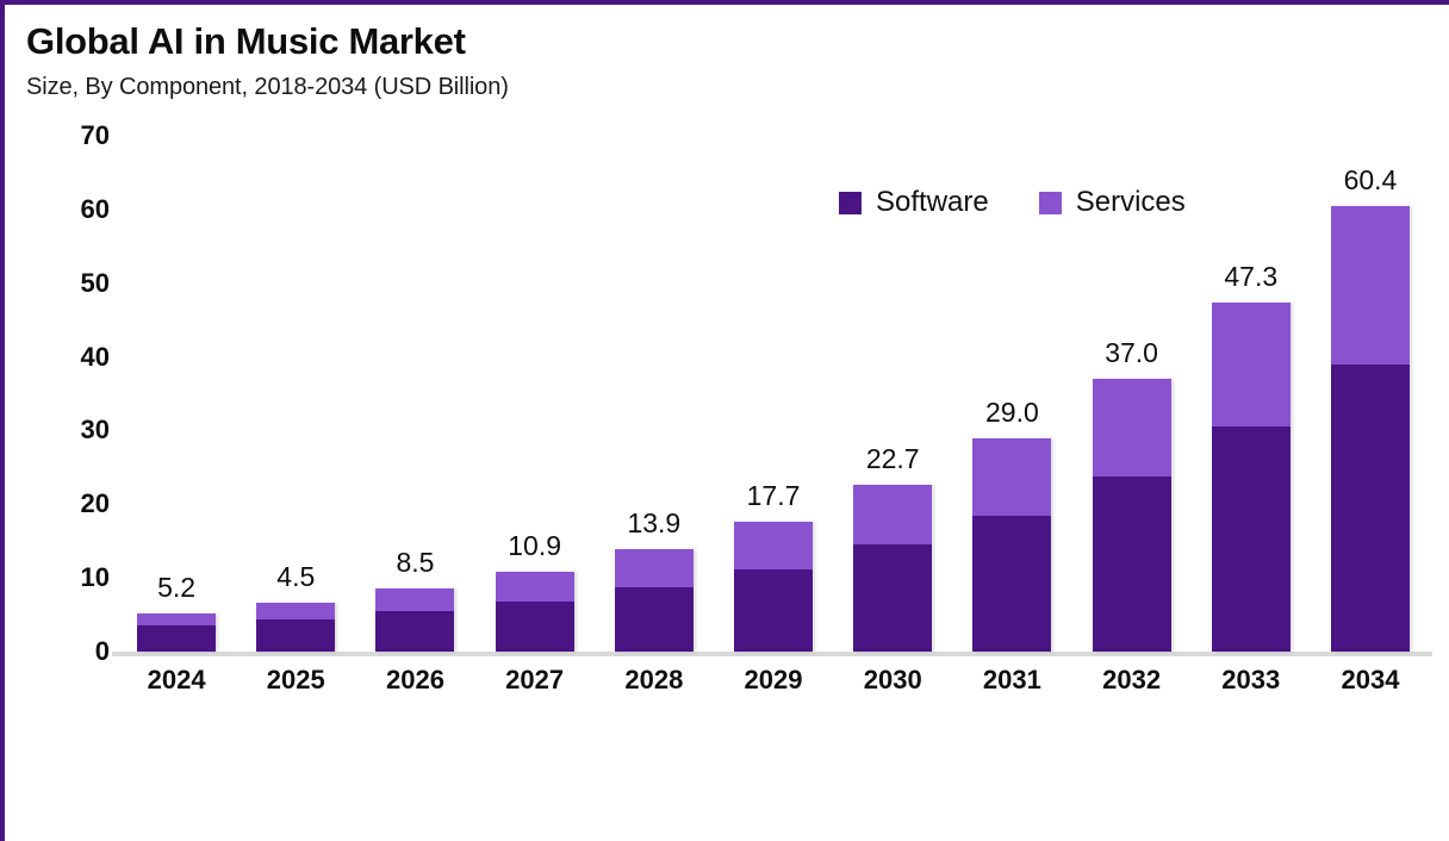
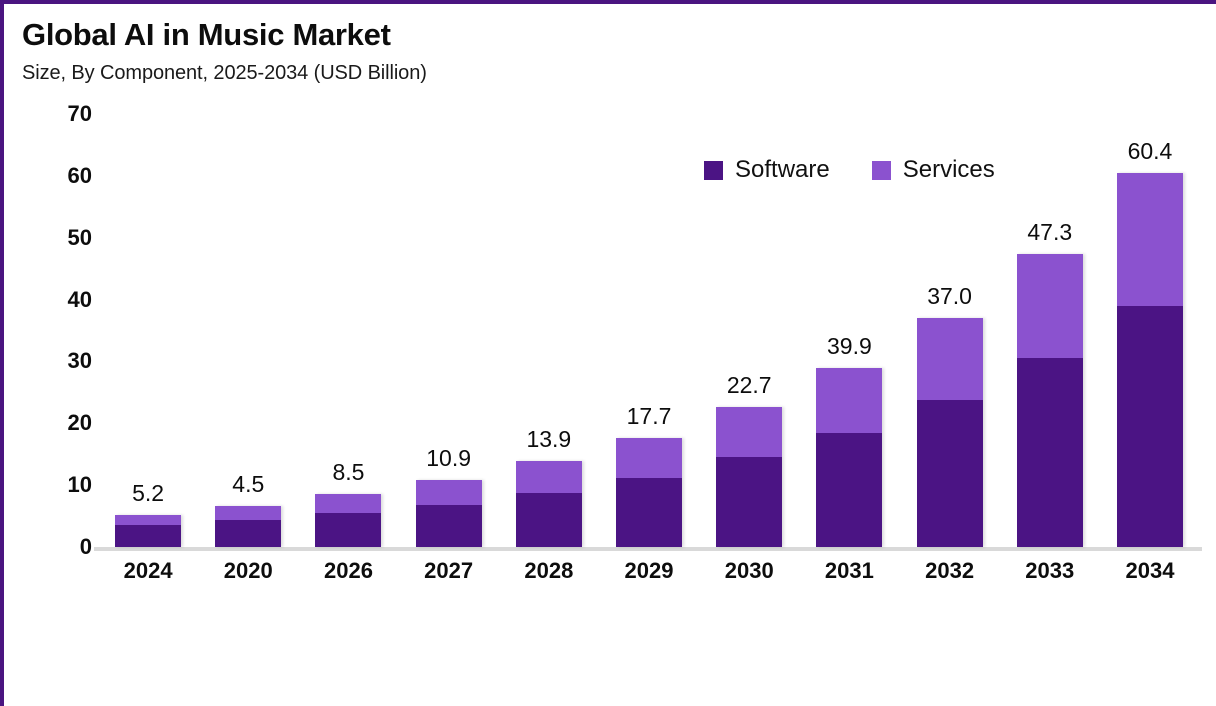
  Global AI in Music Market
- Size, By Component, 2018-2034 (USD Billion)
+ Size, By Component, 2025-2034 (USD Billion)
  Software
  Services
  0
  10
  20
  30
  40
  50
  60
  70
  5.2
  4.5
  8.5
  10.9
  13.9
  17.7
  22.7
- 29.0
+ 39.9
  37.0
  47.3
  60.4
  2024
- 2025
+ 2020
  2026
  2027
  2028
  2029
  2030
  2031
  2032
  2033
  2034
